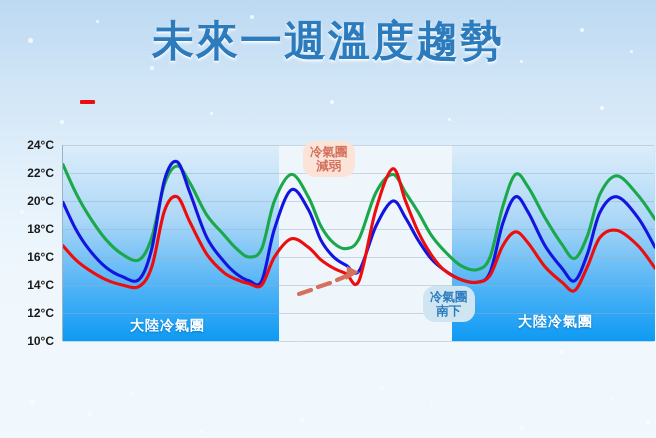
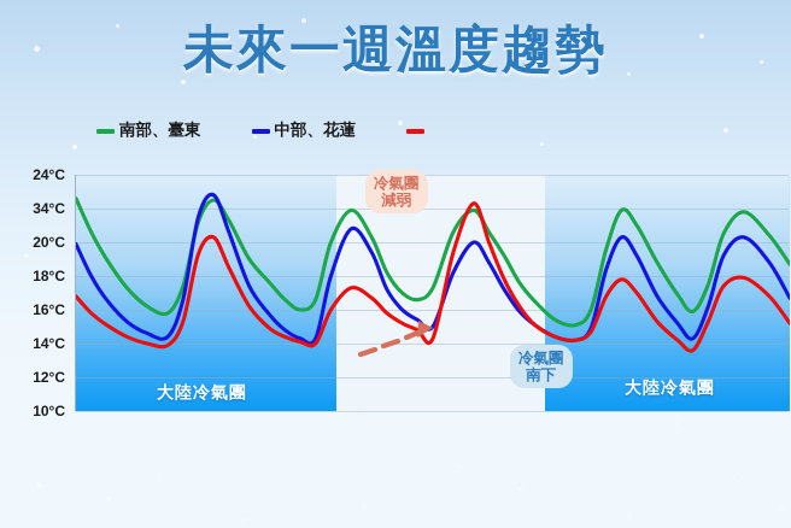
  未來一週溫度趨勢
+ 南部、臺東
+ 中部、花蓮
  24°C
- 22°C
+ 34°C
  20°C
  18°C
  16°C
  14°C
  12°C
  10°C
  大陸冷氣團
  大陸冷氣團
  冷氣團
  減弱
  冷氣團
  南下
